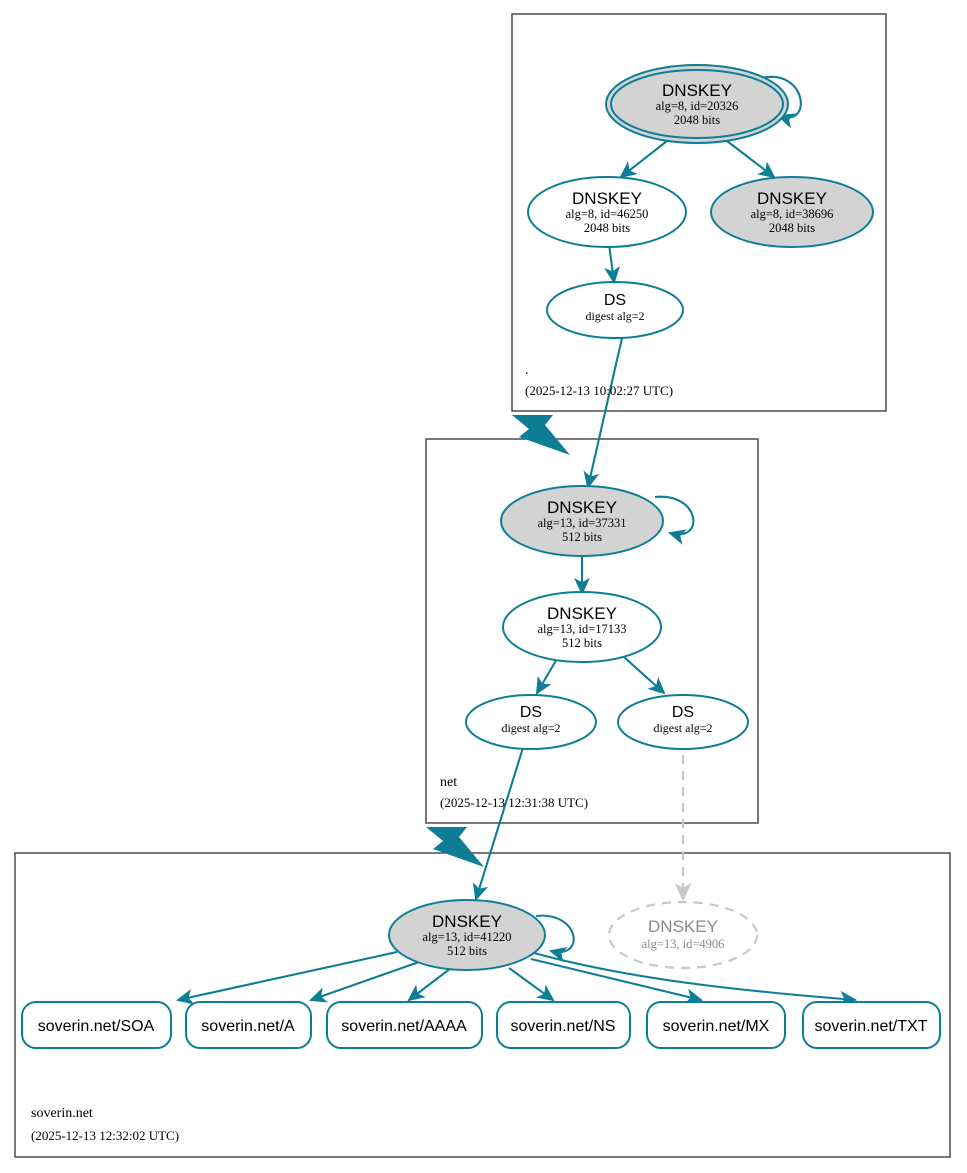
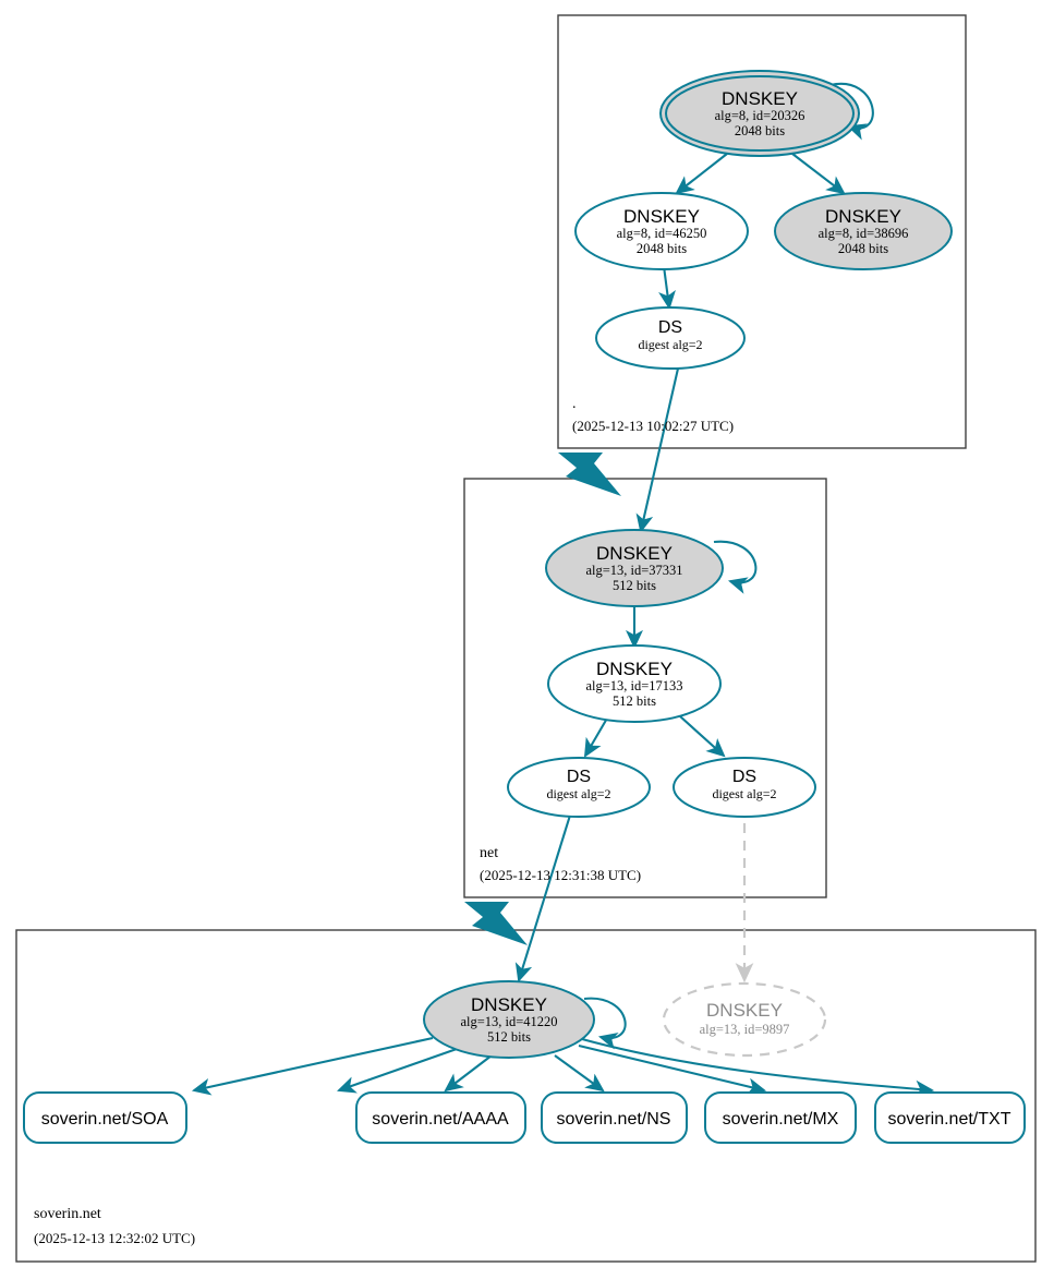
  DNSKEY
  alg=8, id=20326
  2048 bits
  DNSKEY
  alg=8, id=46250
  2048 bits
  DNSKEY
  alg=8, id=38696
  2048 bits
  DS
  digest alg=2
  .
  (2025-12-13 10:02:27 UTC)
  DNSKEY
  alg=13, id=37331
  512 bits
  DNSKEY
  alg=13, id=17133
  512 bits
  DS
  digest alg=2
  DS
  digest alg=2
  net
  (2025-12-13 12:31:38 UTC)
  DNSKEY
  alg=13, id=41220
  512 bits
  DNSKEY
- alg=13, id=4906
+ alg=13, id=9897
  soverin.net/SOA
- soverin.net/A
  soverin.net/AAAA
  soverin.net/NS
  soverin.net/MX
  soverin.net/TXT
  soverin.net
  (2025-12-13 12:32:02 UTC)
